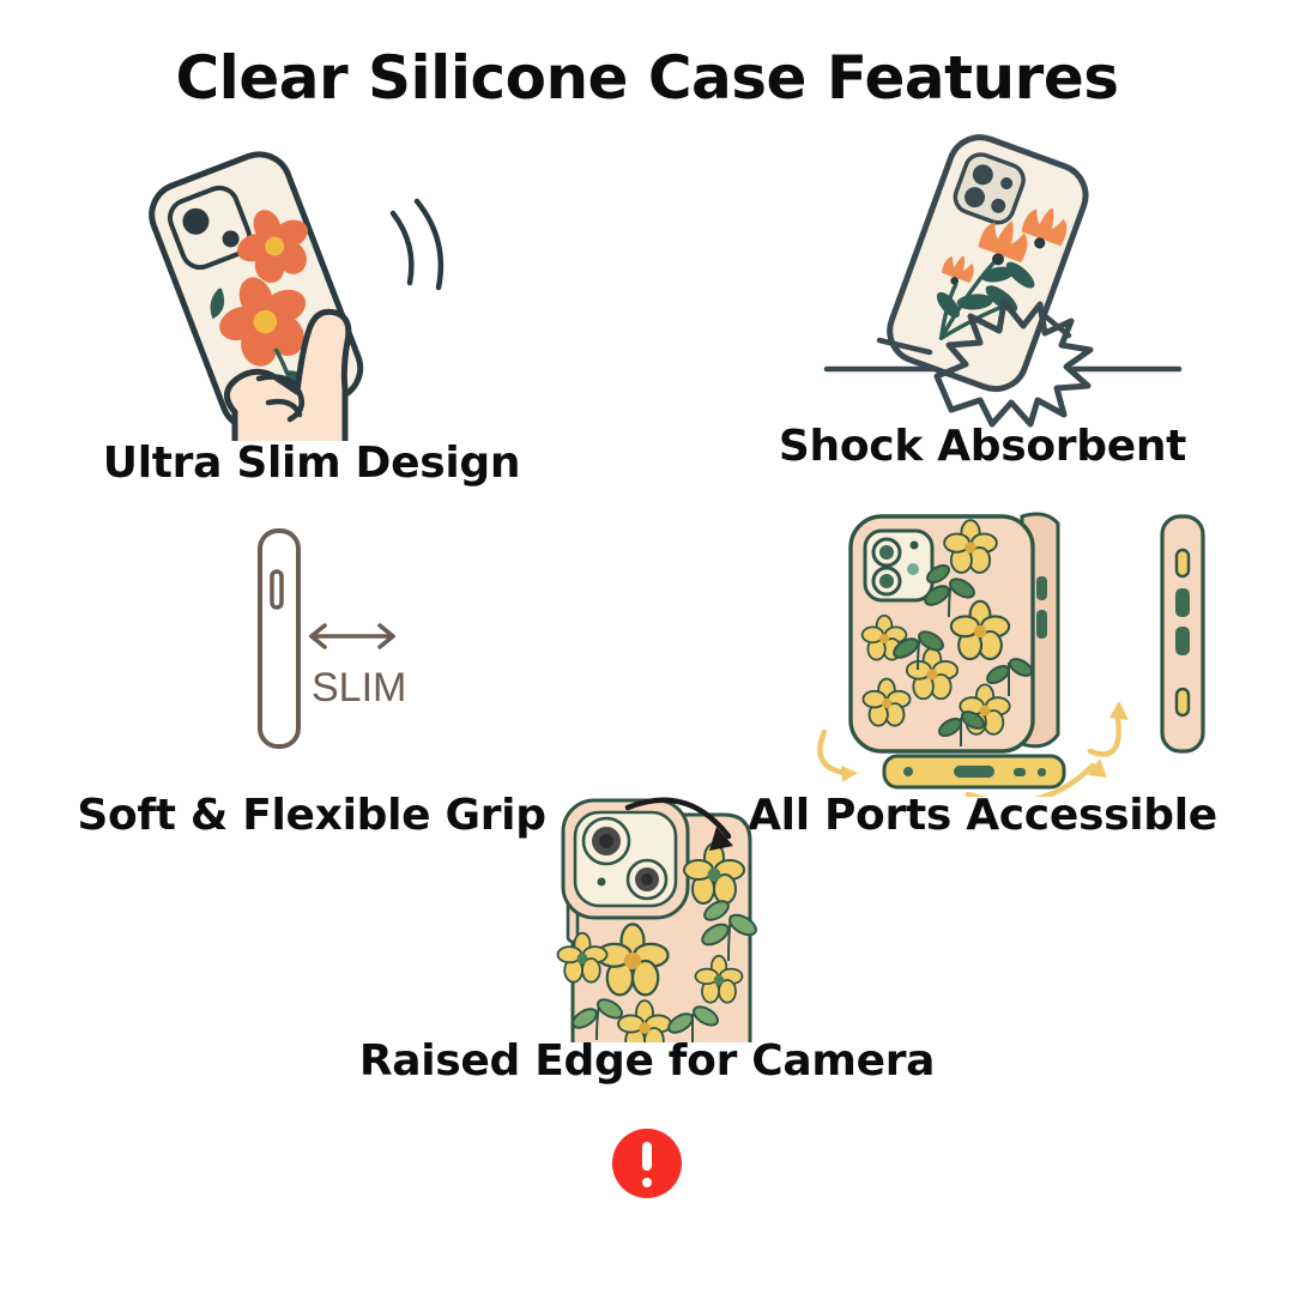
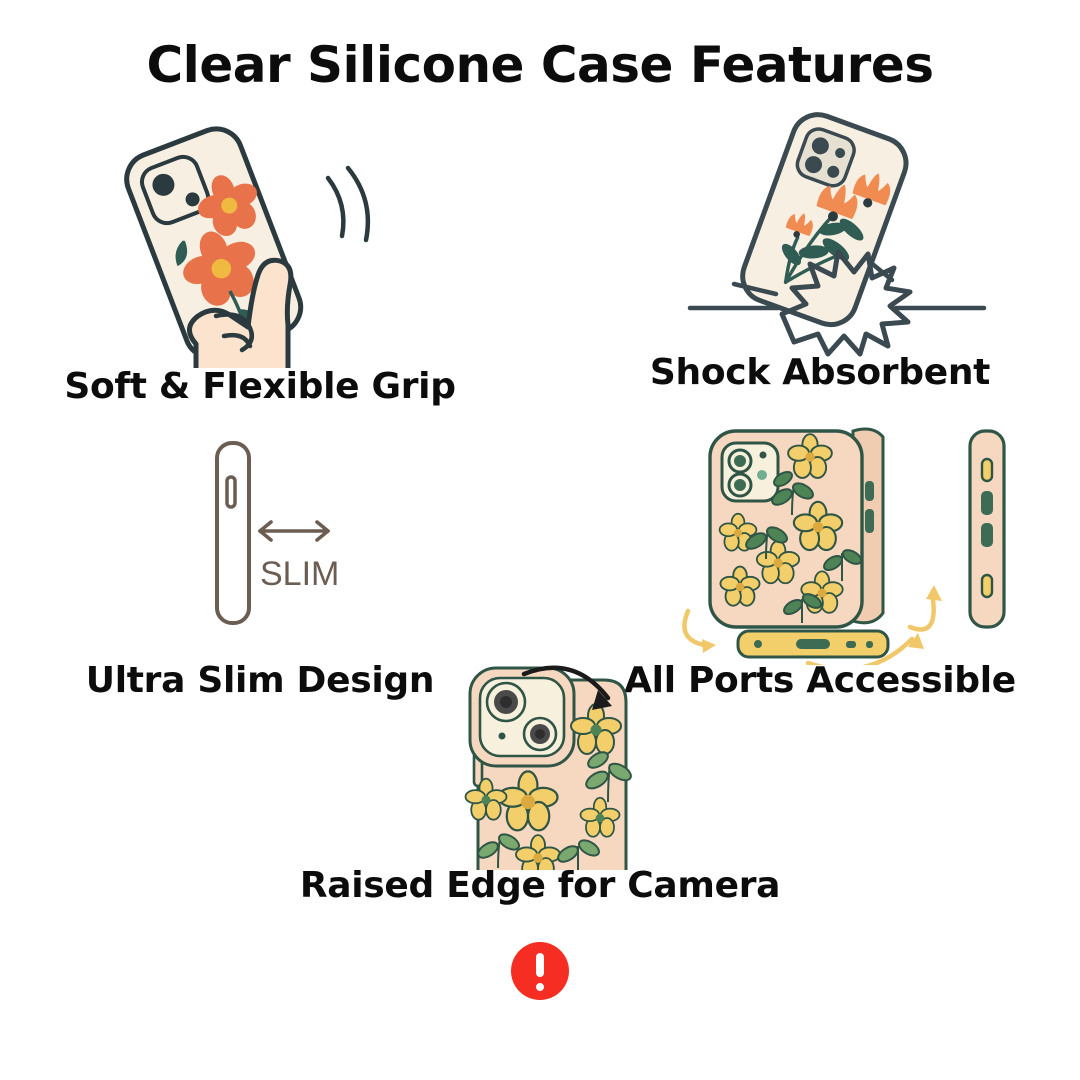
  Clear Silicone Case Features
- Ultra Slim Design
+ Soft & Flexible Grip
  Shock Absorbent
  SLIM
- Soft & Flexible Grip
+ Ultra Slim Design
  All Ports Accessible
  Raised Edge for Camera
